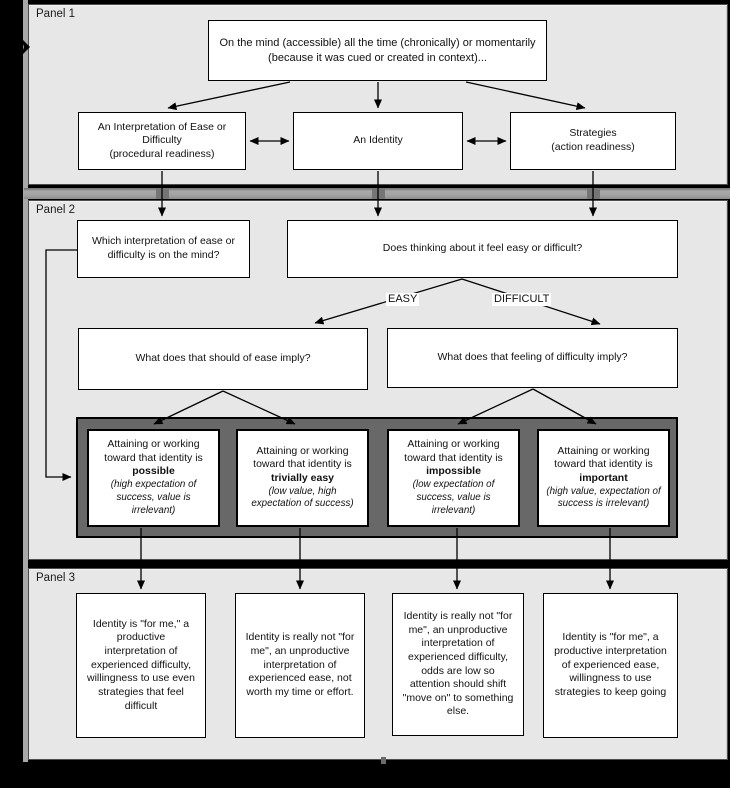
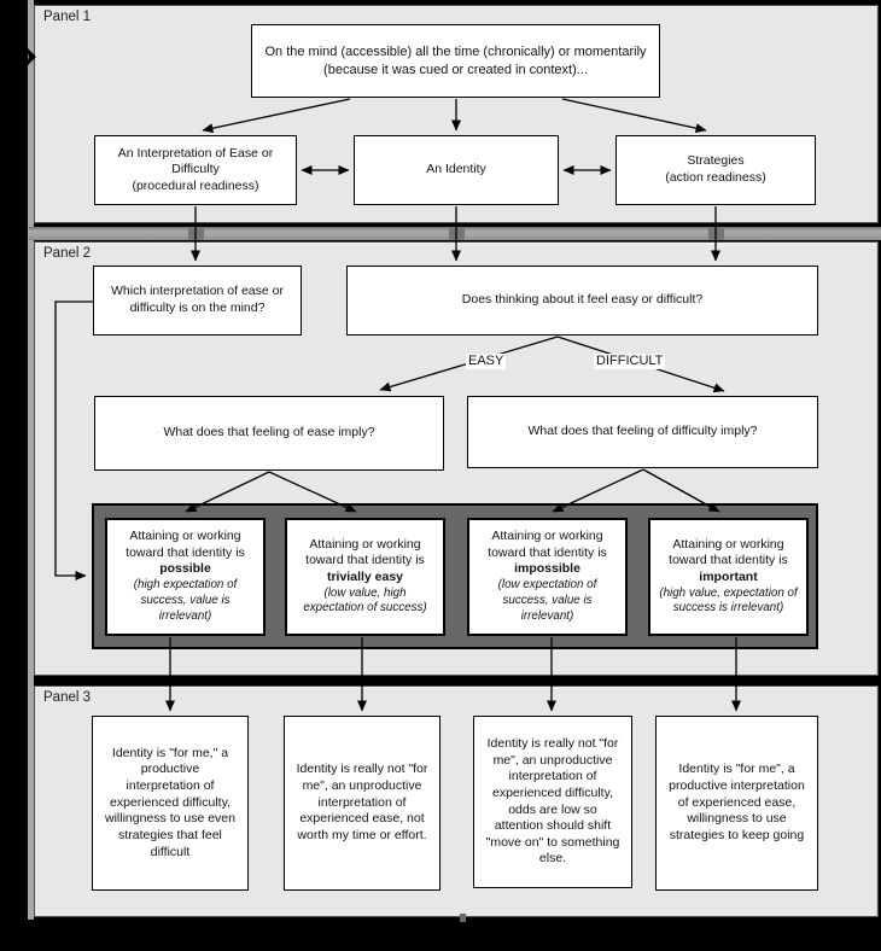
  Panel 1
  Panel 2
  Panel 3
  On the mind (accessible) all the time (chronically) or momentarily (because it was cued or created in context)...
  An Interpretation of Ease or Difficulty
  (procedural readiness)
  An Identity
  Strategies
  (action readiness)
  Which interpretation of ease or difficulty is on the mind?
  Does thinking about it feel easy or difficult?
  EASY
  DIFFICULT
- What does that should of ease imply?
+ What does that feeling of ease imply?
  What does that feeling of difficulty imply?
  Attaining or working toward that identity is
  possible
  (high expectation of success, value is irrelevant)
  Attaining or working toward that identity is
  trivially easy
  (low value, high expectation of success)
  Attaining or working toward that identity is
  impossible
  (low expectation of success, value is irrelevant)
  Attaining or working toward that identity is
  important
  (high value, expectation of success is irrelevant)
  Identity is "for me," a productive interpretation of experienced difficulty, willingness to use even strategies that feel difficult
  Identity is really not "for me", an unproductive interpretation of experienced ease, not worth my time or effort.
  Identity is really not "for me", an unproductive interpretation of experienced difficulty, odds are low so attention should shift "move on" to something else.
  Identity is "for me", a productive interpretation of experienced ease, willingness to use strategies to keep going
